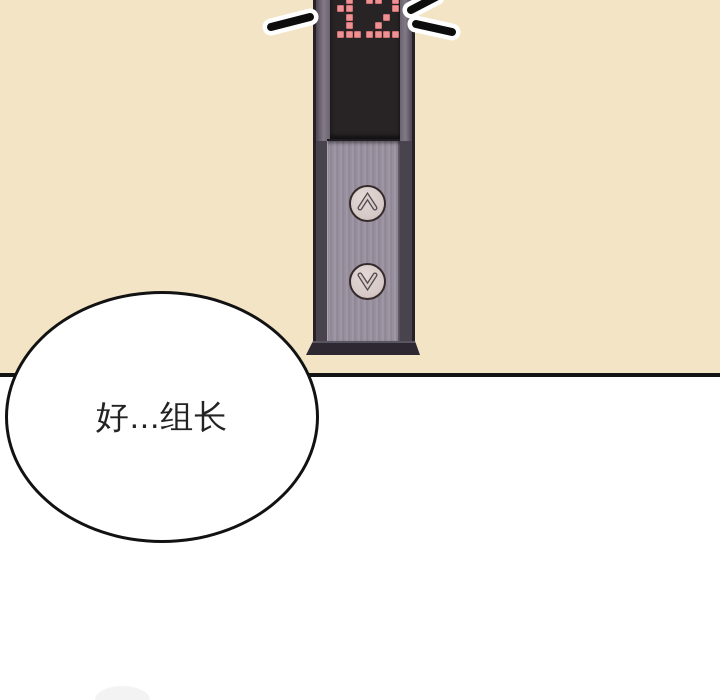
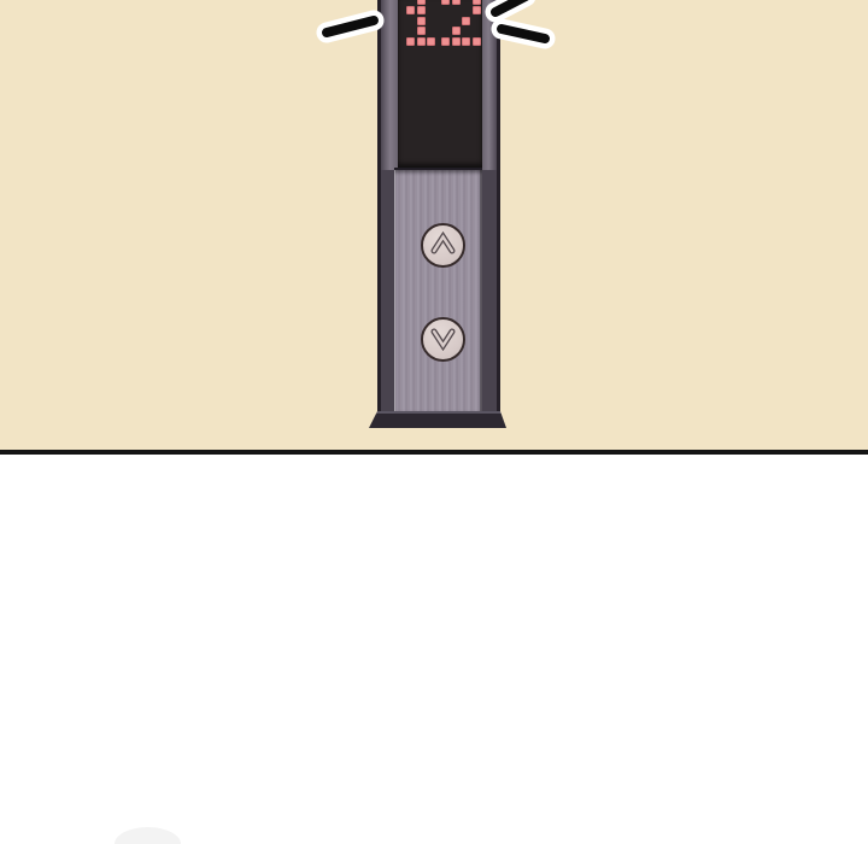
- 好...组长
